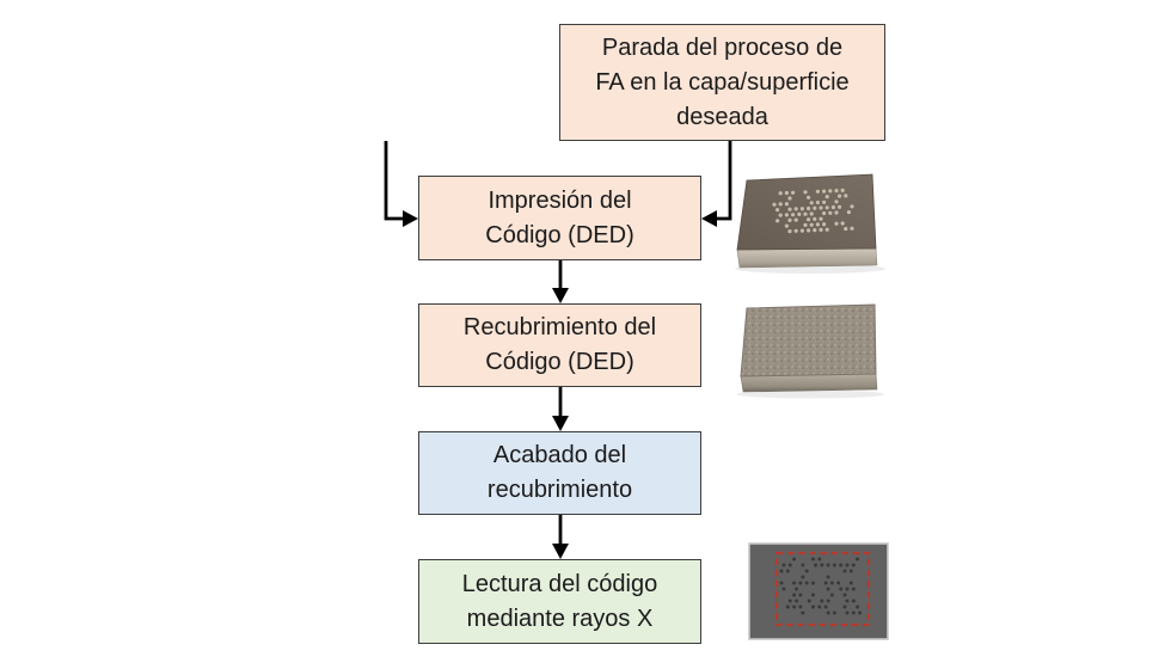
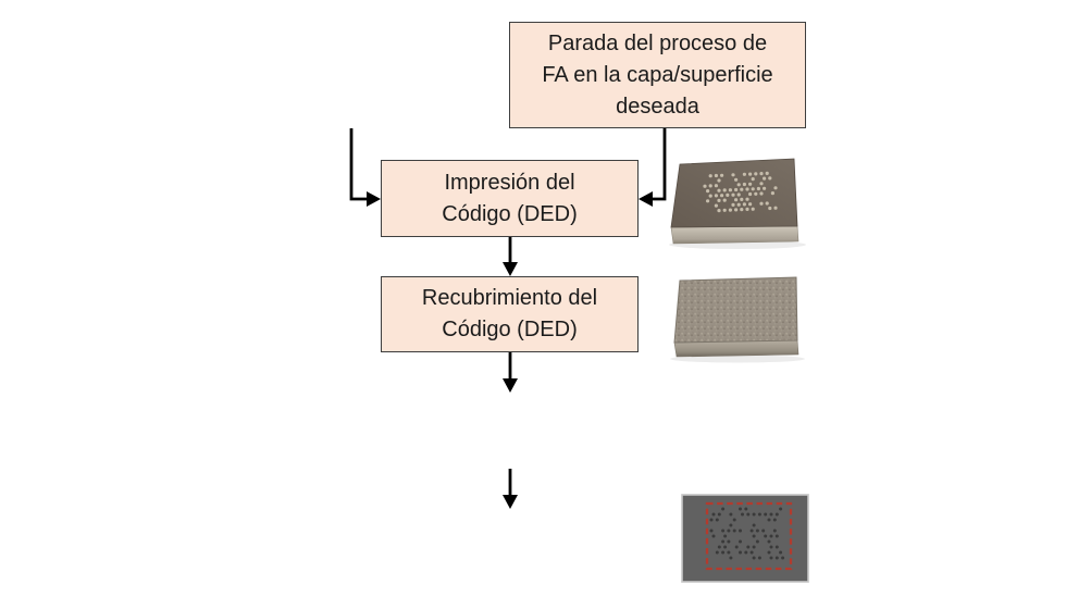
  Parada del proceso de
  FA en la capa/superficie
  deseada
  Impresión del
  Código (DED)
  Recubrimiento del
  Código (DED)
- Acabado del
- recubrimiento
- Lectura del código
- mediante rayos X
